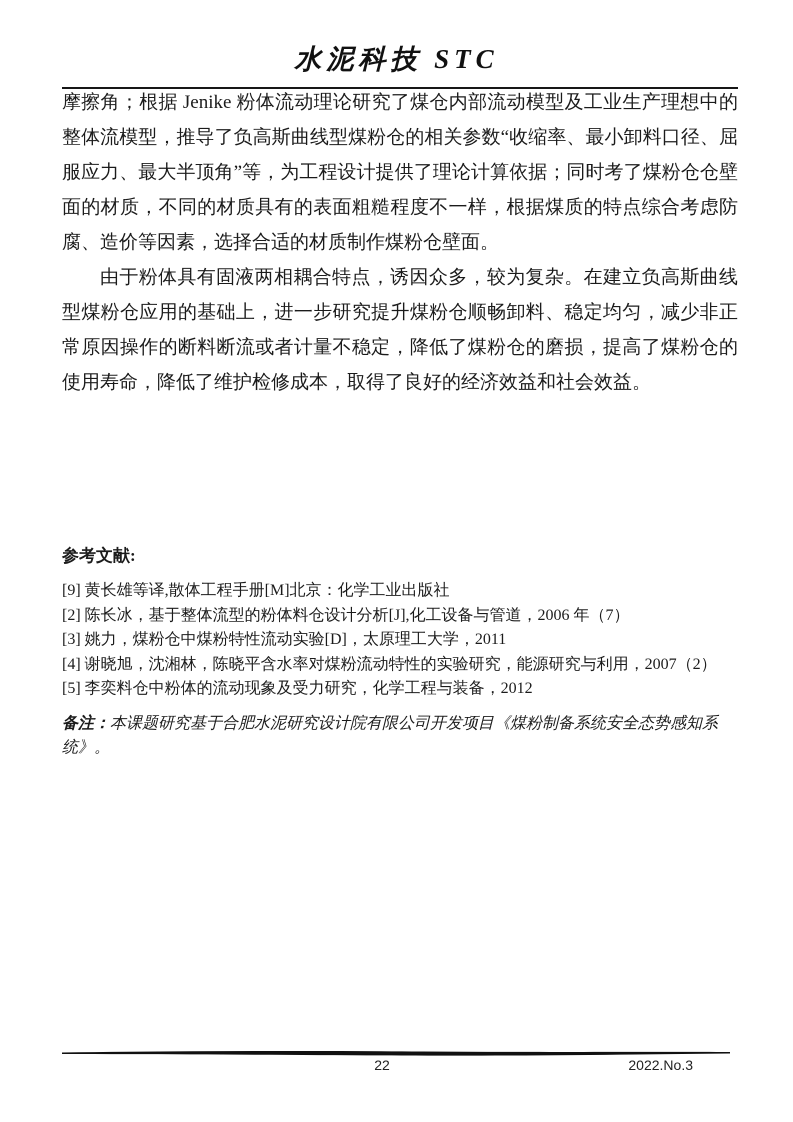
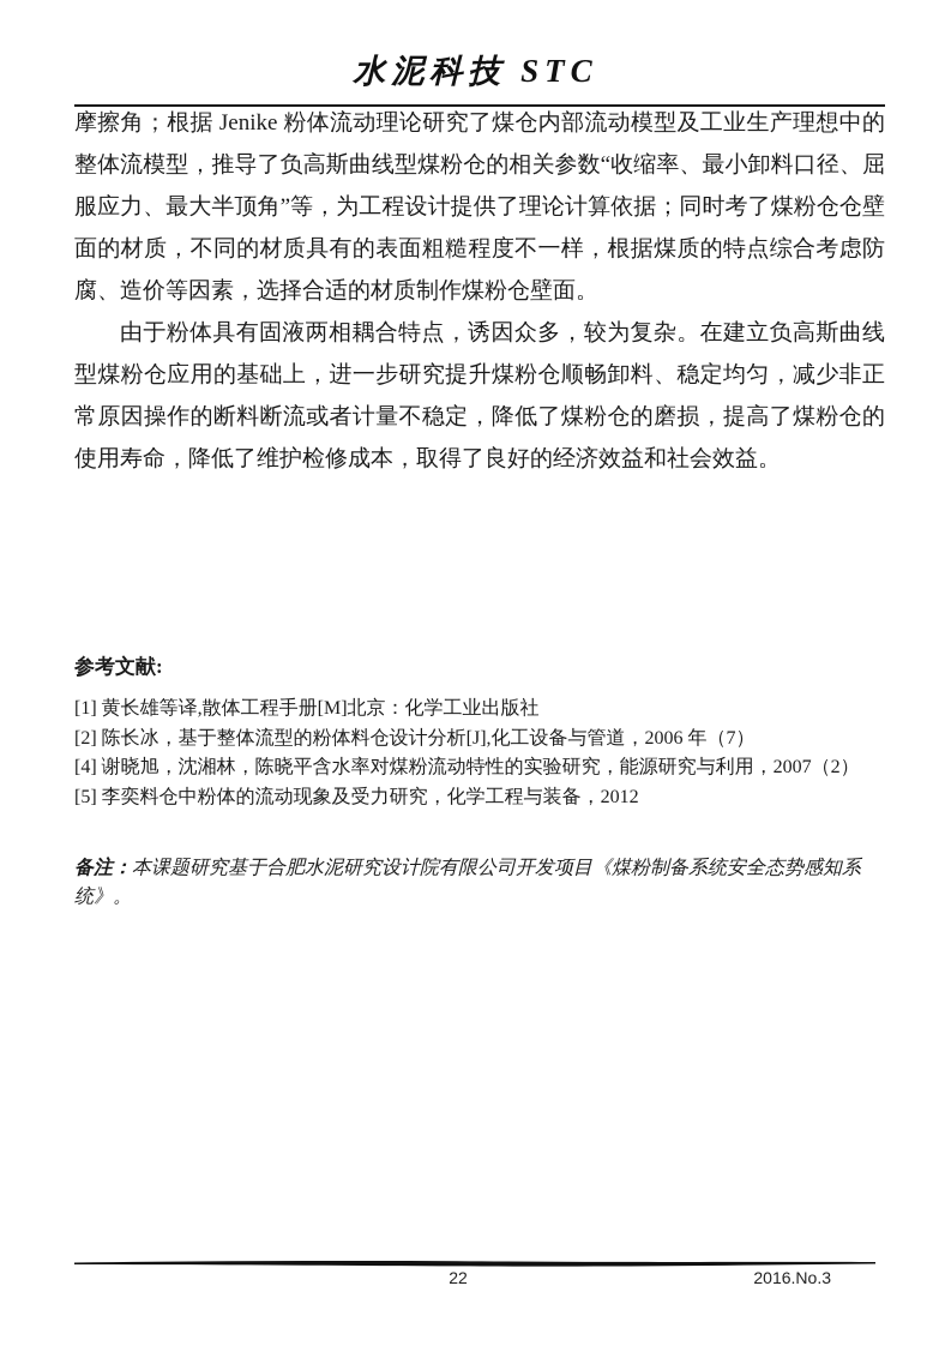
  水泥科技 STC
  摩擦角；根据 Jenike 粉体流动理论研究了煤仓内部流动模型及工业生产理想中的整体流模型，推导了负高斯曲线型煤粉仓的相关参数“收缩率、最小卸料口径、屈服应力、最大半顶角”等，为工程设计提供了理论计算依据；同时考了煤粉仓仓壁面的材质，不同的材质具有的表面粗糙程度不一样，根据煤质的特点综合考虑防腐、造价等因素，选择合适的材质制作煤粉仓壁面。
  由于粉体具有固液两相耦合特点，诱因众多，较为复杂。在建立负高斯曲线型煤粉仓应用的基础上，进一步研究提升煤粉仓顺畅卸料、稳定均匀，减少非正常原因操作的断料断流或者计量不稳定，降低了煤粉仓的磨损，提高了煤粉仓的使用寿命，降低了维护检修成本，取得了良好的经济效益和社会效益。
  参考文献:
- [9] 黄长雄等译,散体工程手册[M]北京：化学工业出版社
+ [1] 黄长雄等译,散体工程手册[M]北京：化学工业出版社
  [2] 陈长冰，基于整体流型的粉体料仓设计分析[J],化工设备与管道，2006 年（7）
- [3] 姚力，煤粉仓中煤粉特性流动实验[D]，太原理工大学，2011
  [4] 谢晓旭，沈湘林，陈晓平含水率对煤粉流动特性的实验研究，能源研究与利用，2007（2）
  [5] 李奕料仓中粉体的流动现象及受力研究，化学工程与装备，2012
  备注：本课题研究基于合肥水泥研究设计院有限公司开发项目《煤粉制备系统安全态势感知系统》。
  22
- 2022.No.3
+ 2016.No.3
